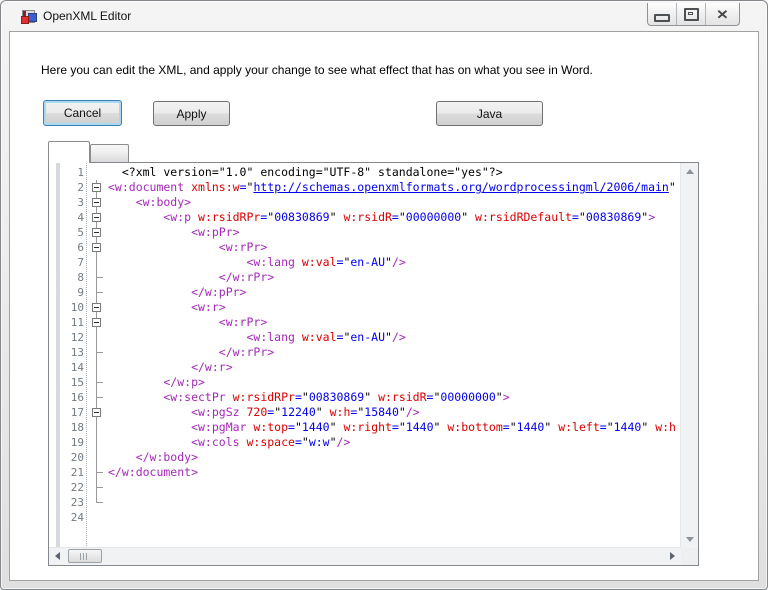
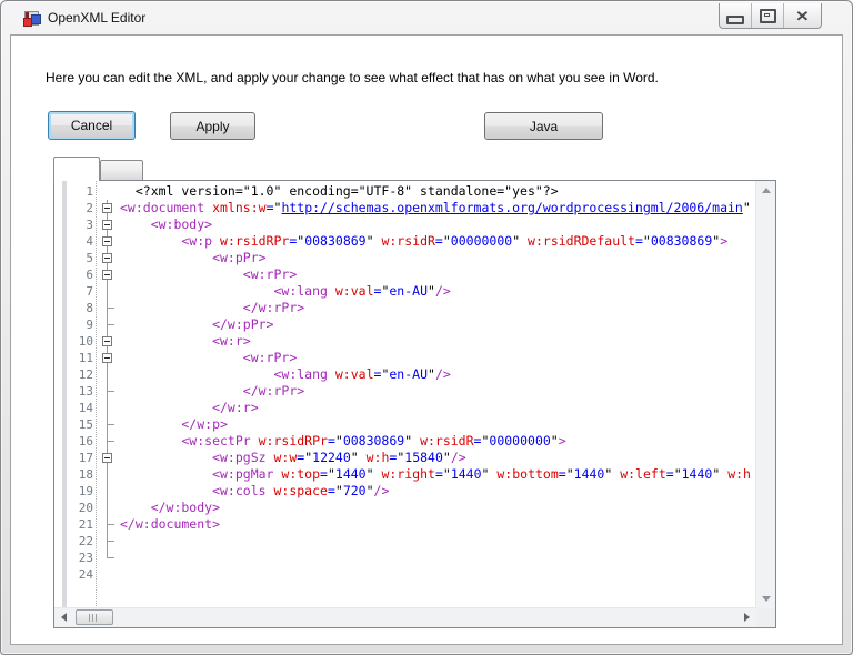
  OpenXML Editor
  ✕
  Here you can edit the XML, and apply your change to see what effect that has on what you see in Word.
  Cancel
  Apply
  Java
  1
  2
  3
  4
  5
  6
  7
  8
  9
  10
  11
  12
  13
  14
  15
  16
  17
  18
  19
  20
  21
  22
  23
  24
  <?xml version="1.0" encoding="UTF-8" standalone="yes"?>
  <w:document xmlns:w="http://schemas.openxmlformats.org/wordprocessingml/2006/main"
  <w:body>
  <w:p w:rsidRPr="00830869" w:rsidR="00000000" w:rsidRDefault="00830869">
  <w:pPr>
  <w:rPr>
  <w:lang w:val="en-AU"/>
  </w:rPr>
  </w:pPr>
  <w:r>
  <w:rPr>
  <w:lang w:val="en-AU"/>
  </w:rPr>
  </w:r>
  </w:p>
  <w:sectPr w:rsidRPr="00830869" w:rsidR="00000000">
- <w:pgSz 720="12240" w:h="15840"/>
+ <w:pgSz w:w="12240" w:h="15840"/>
  <w:pgMar w:top="1440" w:right="1440" w:bottom="1440" w:left="1440" w:h
- <w:cols w:space="w:w"/>
+ <w:cols w:space="720"/>
  </w:body>
  </w:document>
